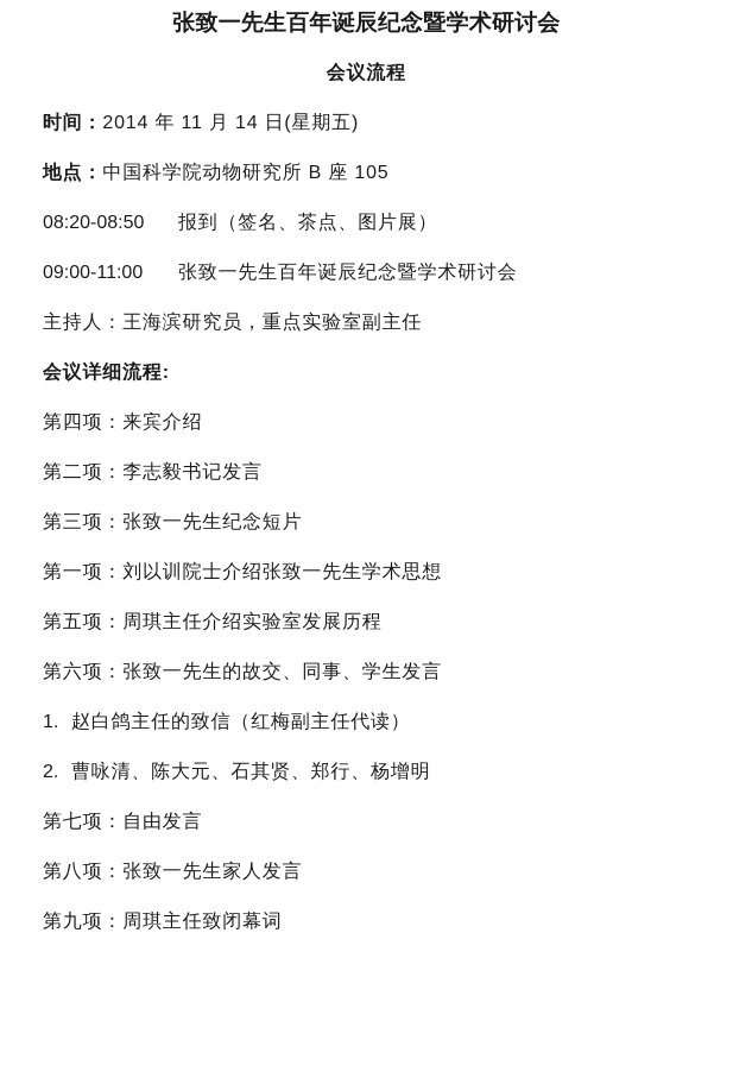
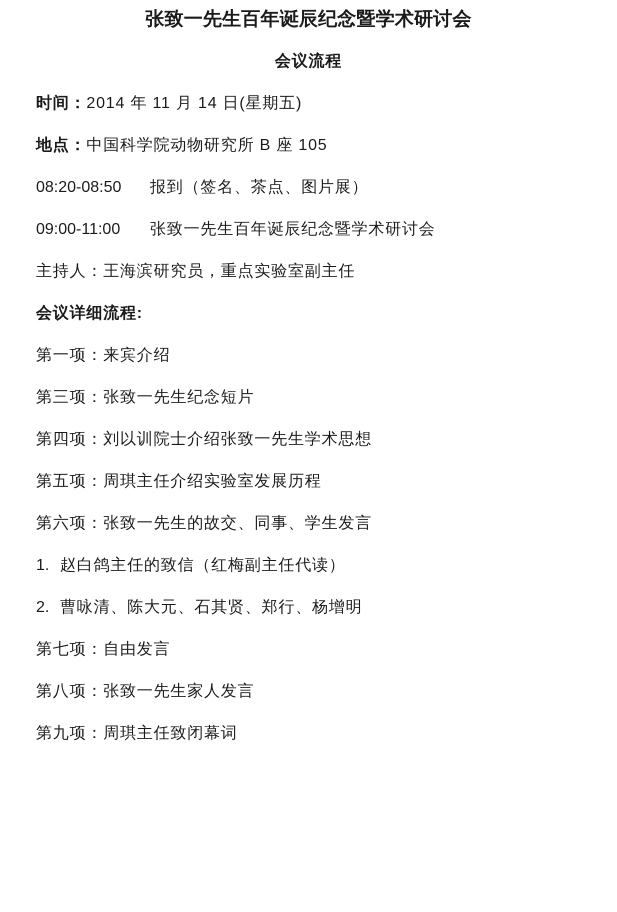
  张致一先生百年诞辰纪念暨学术研讨会
  会议流程
  时间：2014 年 11 月 14 日(星期五)
  地点：中国科学院动物研究所 B 座 105
  08:20-08:50
  报到（签名、茶点、图片展）
  09:00-11:00
  张致一先生百年诞辰纪念暨学术研讨会
  主持人：王海滨研究员，重点实验室副主任
  会议详细流程:
- 第四项：来宾介绍
+ 第一项：来宾介绍
- 第二项：李志毅书记发言
  第三项：张致一先生纪念短片
- 第一项：刘以训院士介绍张致一先生学术思想
+ 第四项：刘以训院士介绍张致一先生学术思想
  第五项：周琪主任介绍实验室发展历程
  第六项：张致一先生的故交、同事、学生发言
  1. 赵白鸽主任的致信（红梅副主任代读）
  2. 曹咏清、陈大元、石其贤、郑行、杨增明
  第七项：自由发言
  第八项：张致一先生家人发言
  第九项：周琪主任致闭幕词
